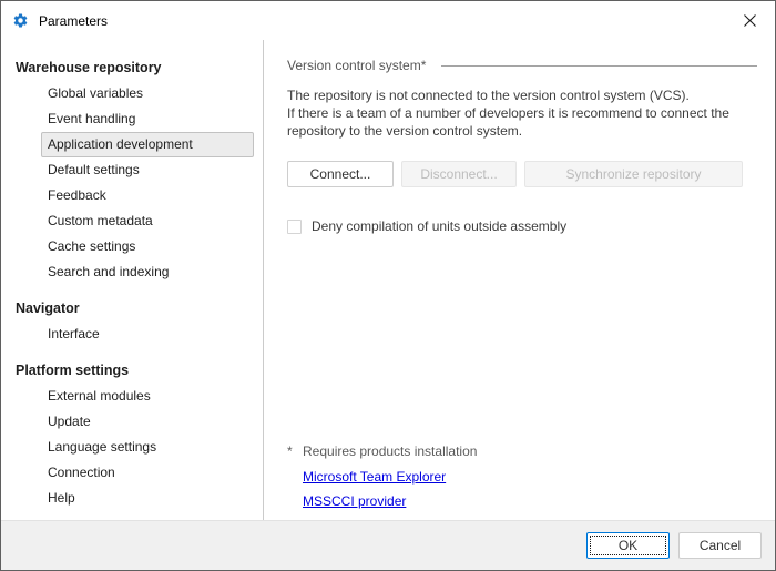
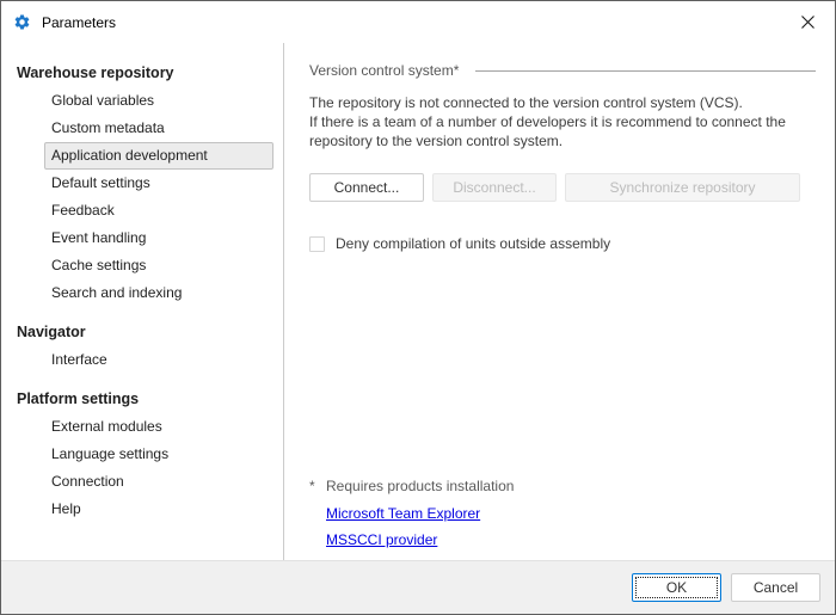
  Parameters
  Warehouse repository
  Global variables
- Event handling
+ Custom metadata
  Application development
  Default settings
  Feedback
- Custom metadata
+ Event handling
  Cache settings
  Search and indexing
  Navigator
  Interface
  Platform settings
  External modules
- Update
  Language settings
  Connection
  Help
  Version control system*
  The repository is not connected to the version control system (VCS).
  If there is a team of a number of developers it is recommend to connect the repository to the version control system.
  Connect...
  Disconnect...
  Synchronize repository
  Deny compilation of units outside assembly
  *
  Requires products installation
  Microsoft Team Explorer
  MSSCCI provider
  OK
  Cancel
